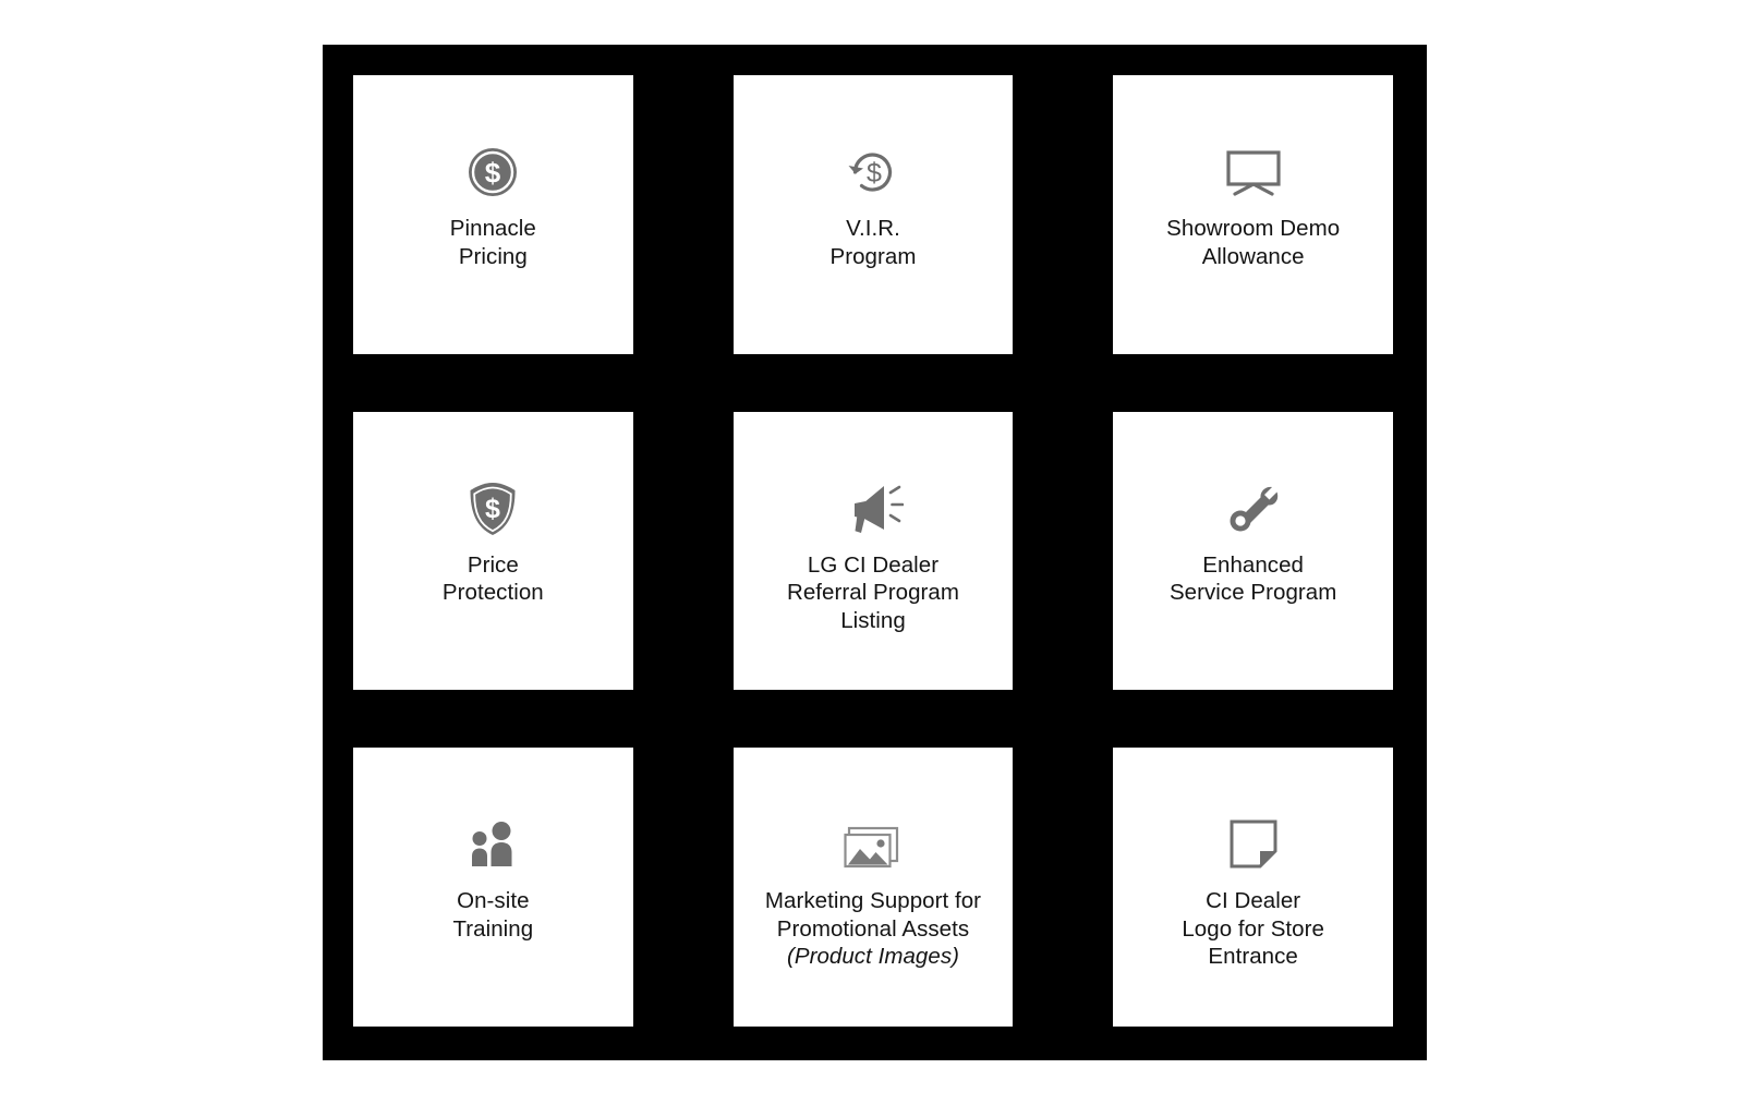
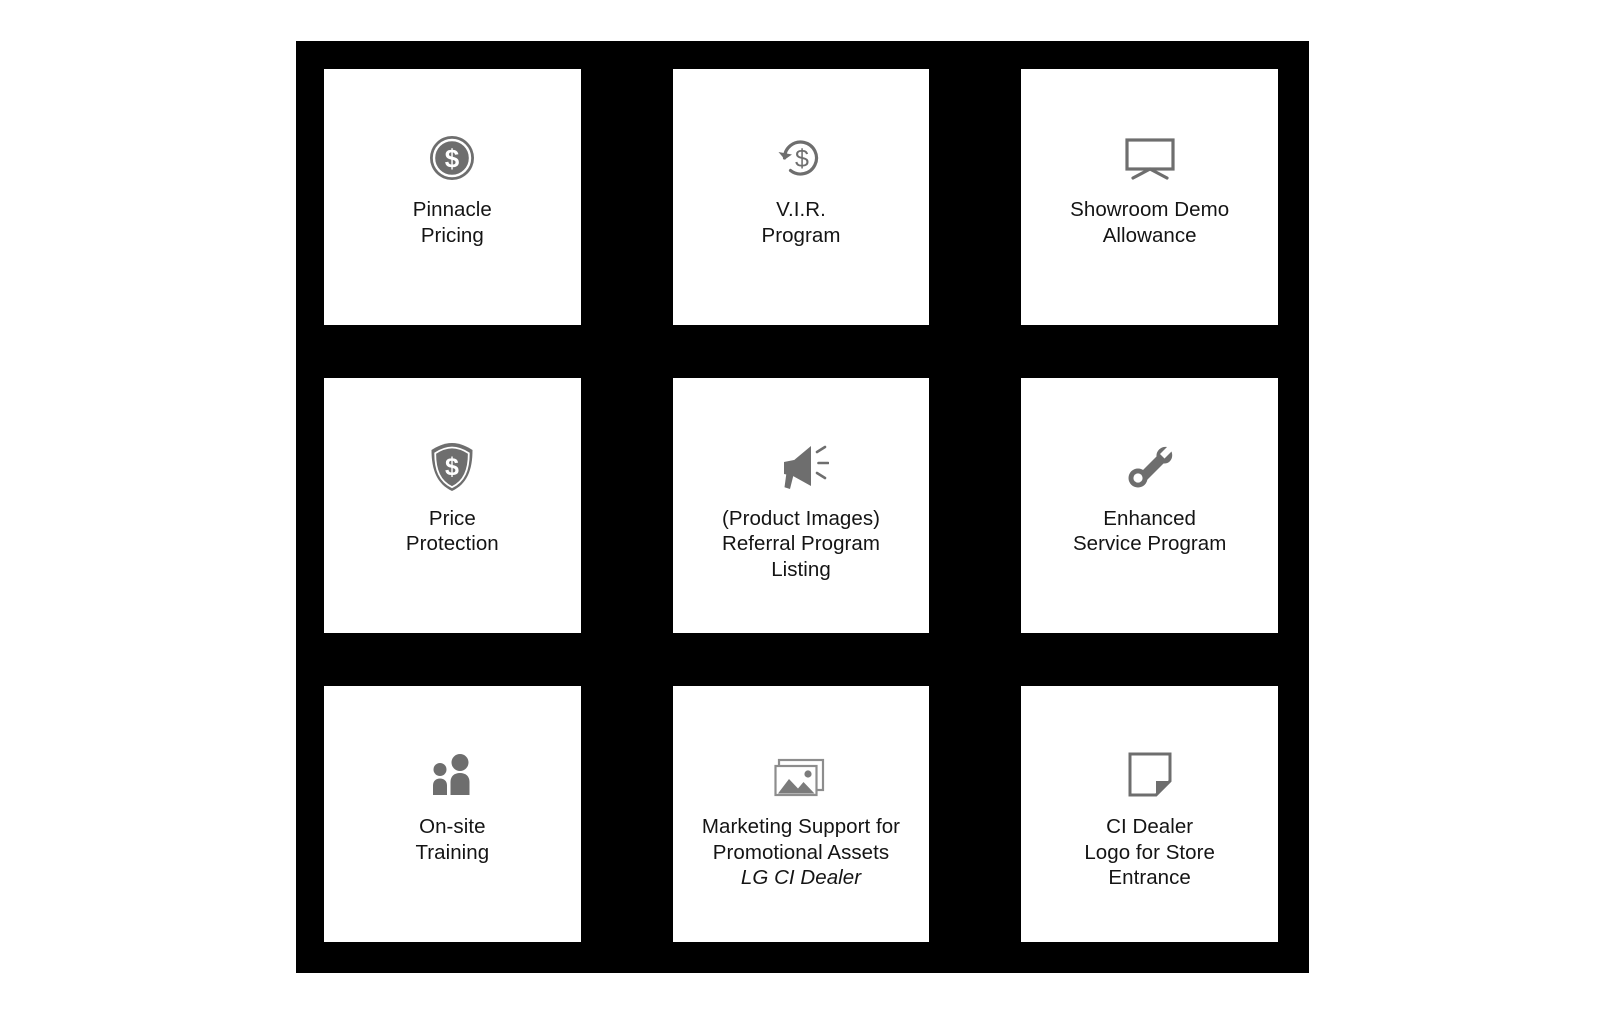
  $
  Pinnacle
  Pricing
  $
  V.I.R.
  Program
  Showroom Demo
  Allowance
  $
  Price
  Protection
- LG CI Dealer
+ (Product Images)
  Referral Program
  Listing
  Enhanced
  Service Program
  On-site
  Training
  Marketing Support for
  Promotional Assets
- (Product Images)
+ LG CI Dealer
  CI Dealer
  Logo for Store
  Entrance
